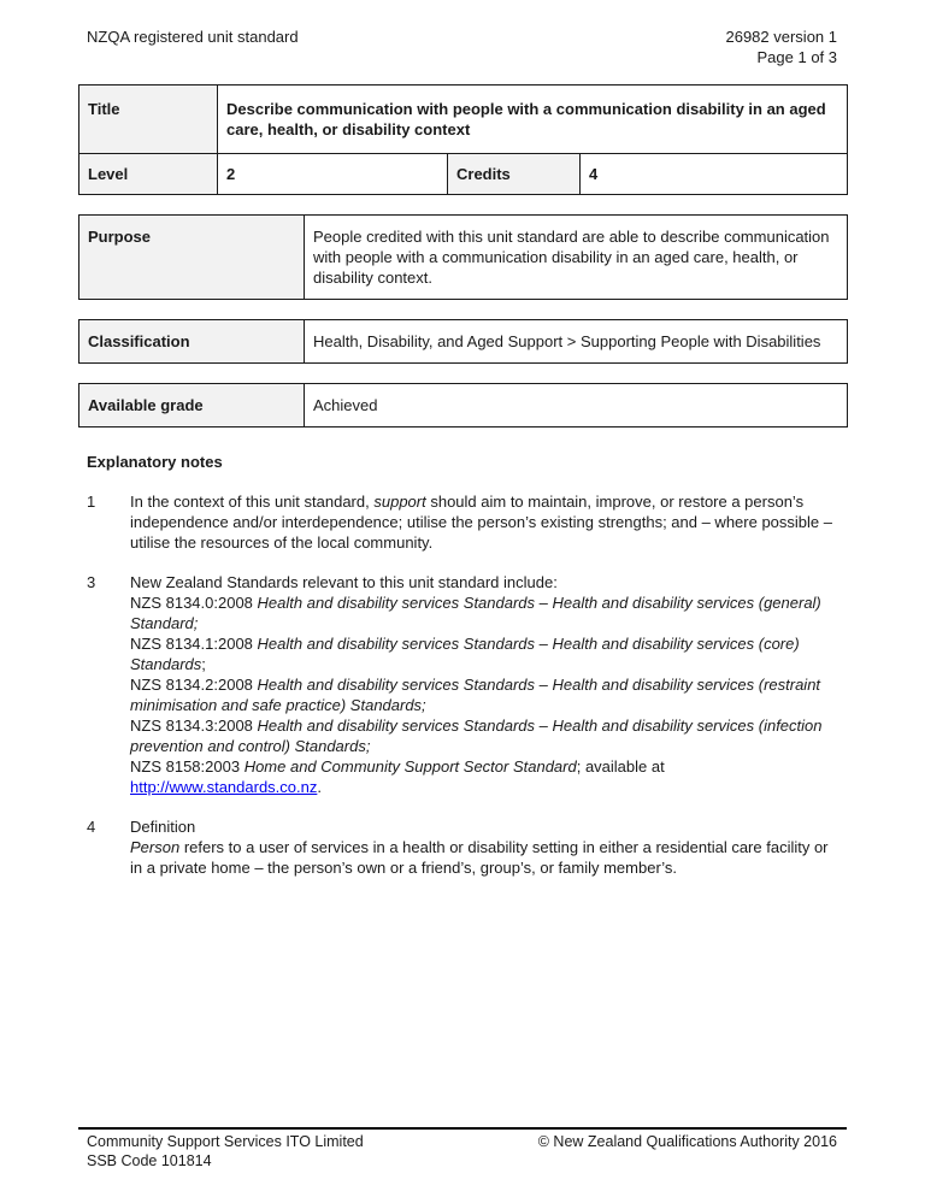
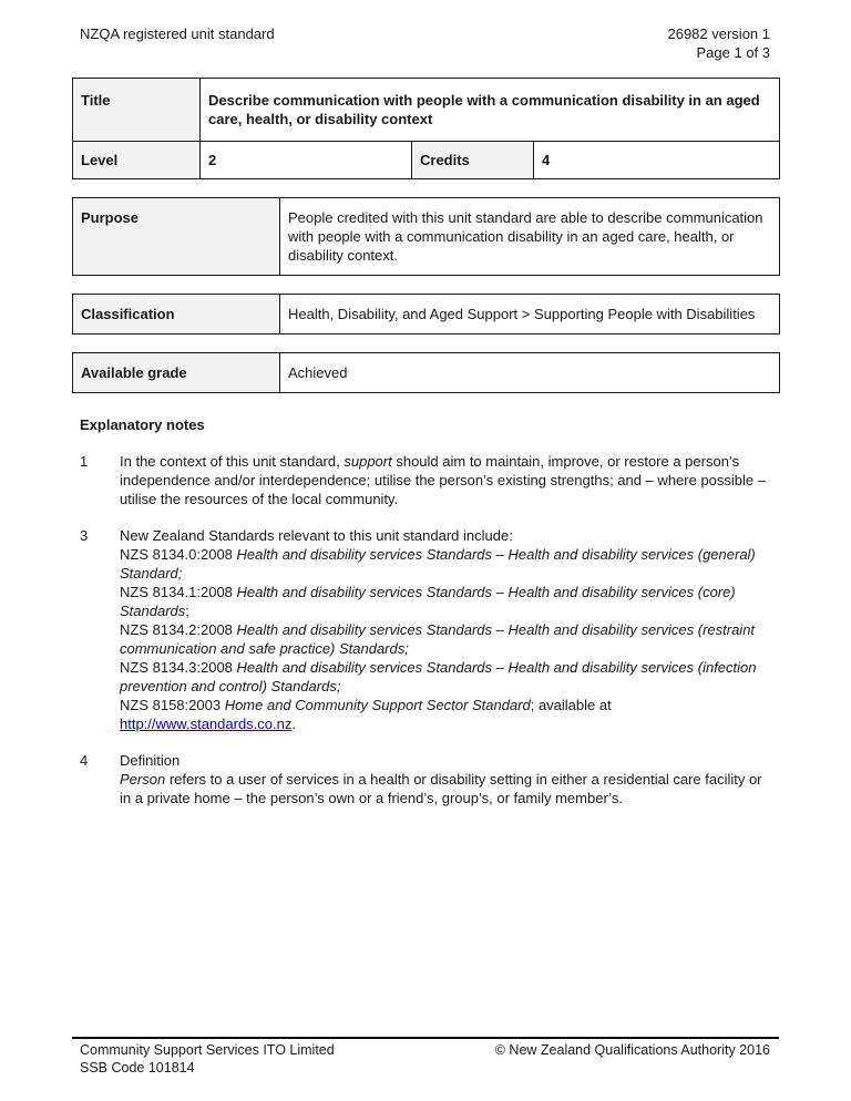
  NZQA registered unit standard
  26982 version 1
  Page 1 of 3
  Title	Describe communication with people with a communication disability in an aged care, health, or disability context
  Level	2	Credits	4
  Purpose	People credited with this unit standard are able to describe communication with people with a communication disability in an aged care, health, or disability context.
  Classification	Health, Disability, and Aged Support > Supporting People with Disabilities
  Available grade	Achieved
  Explanatory notes
  1
  In the context of this unit standard, support should aim to maintain, improve, or restore a person’s independence and/or interdependence; utilise the person’s existing strengths; and – where possible – utilise the resources of the local community.
  3
  New Zealand Standards relevant to this unit standard include:
  NZS 8134.0:2008 Health and disability services Standards – Health and disability services (general) Standard;
  NZS 8134.1:2008 Health and disability services Standards – Health and disability services (core) Standards;
- NZS 8134.2:2008 Health and disability services Standards – Health and disability services (restraint minimisation and safe practice) Standards;
+ NZS 8134.2:2008 Health and disability services Standards – Health and disability services (restraint communication and safe practice) Standards;
  NZS 8134.3:2008 Health and disability services Standards – Health and disability services (infection prevention and control) Standards;
  NZS 8158:2003 Home and Community Support Sector Standard; available at
  http://www.standards.co.nz.
  4
  Definition
  Person refers to a user of services in a health or disability setting in either a residential care facility or in a private home – the person’s own or a friend’s, group’s, or family member’s.
  Community Support Services ITO Limited
  SSB Code 101814
  © New Zealand Qualifications Authority 2016
